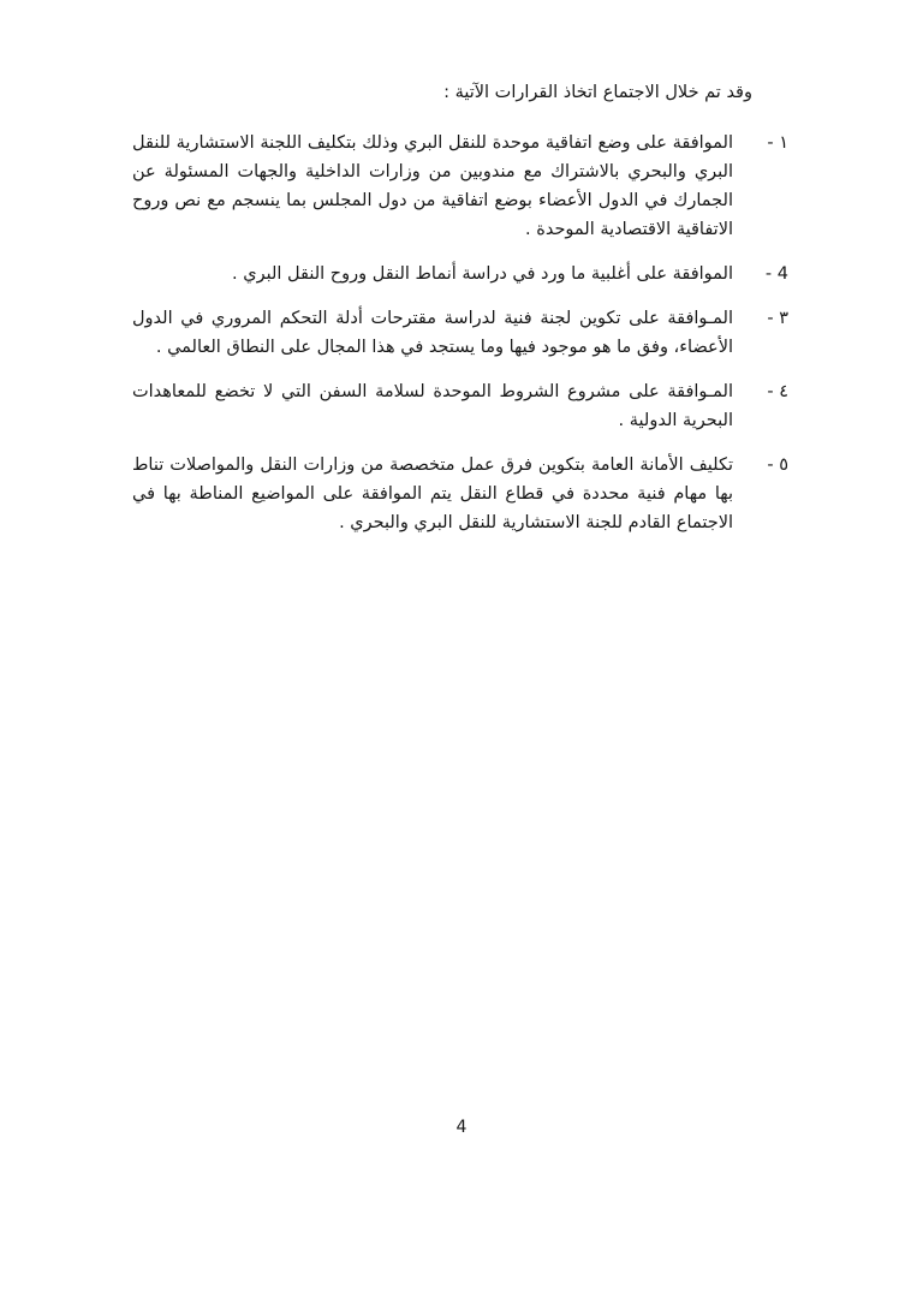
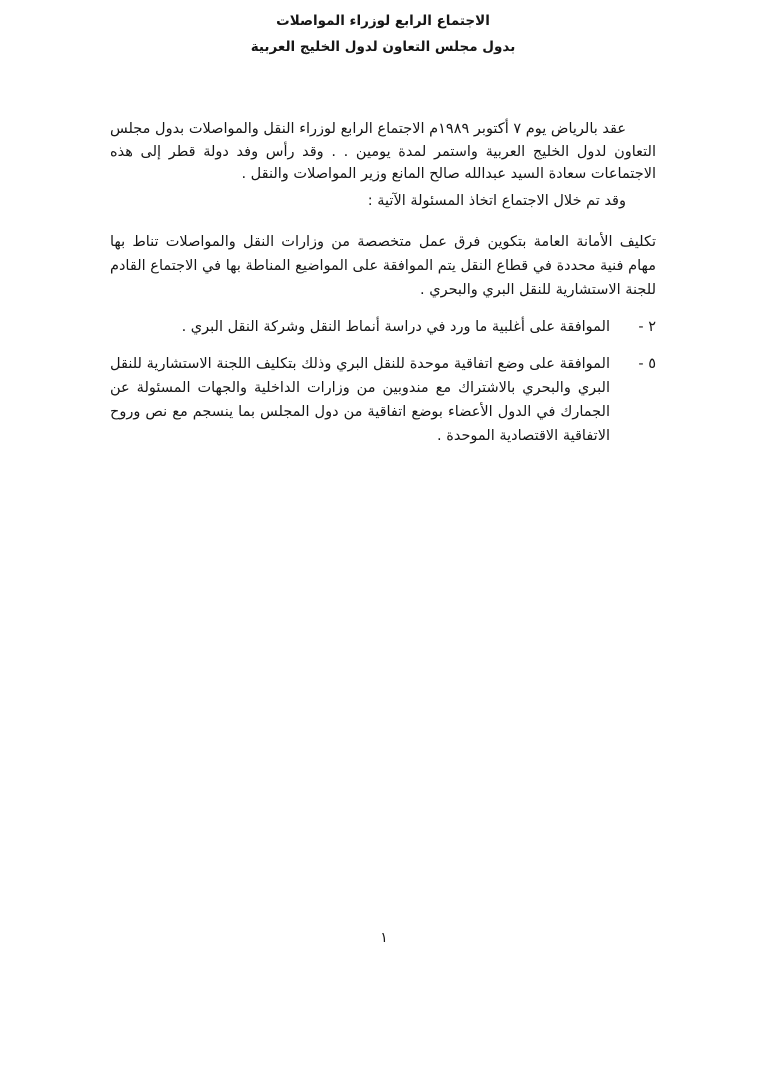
+ الاجتماع الرابع لوزراء المواصلات
+ بدول مجلس التعاون لدول الخليج العربية
+ عقد بالرياض يوم ٧ أكتوبر ١٩٨٩م الاجتماع الرابع لوزراء النقل والمواصلات بدول مجلس التعاون لدول الخليج العربية واستمر لمدة يومين . . وقد رأس وفد دولة قطر إلى هذه الاجتماعات سعادة السيد عبدالله صالح المانع وزير المواصلات والنقل .
- وقد تم خلال الاجتماع اتخاذ القرارات الآتية :
+ وقد تم خلال الاجتماع اتخاذ المسئولة الآتية :
- ١ -
- الموافقة على وضع اتفاقية موحدة للنقل البري وذلك بتكليف اللجنة الاستشارية للنقل البري والبحري بالاشتراك مع مندوبين من وزارات الداخلية والجهات المسئولة عن الجمارك في الدول الأعضاء بوضع اتفاقية من دول المجلس بما ينسجم مع نص وروح الاتفاقية الاقتصادية الموحدة .
+ تكليف الأمانة العامة بتكوين فرق عمل متخصصة من وزارات النقل والمواصلات تناط بها مهام فنية محددة في قطاع النقل يتم الموافقة على المواضيع المناطة بها في الاجتماع القادم للجنة الاستشارية للنقل البري والبحري .
- 4 -
+ ٢ -
- الموافقة على أغلبية ما ورد في دراسة أنماط النقل وروح النقل البري .
+ الموافقة على أغلبية ما ورد في دراسة أنماط النقل وشركة النقل البري .
- ٣ -
- المـوافقة على تكوين لجنة فنية لدراسة مقترحات أدلة التحكم المروري في الدول الأعضاء، وفق ما هو موجود فيها وما يستجد في هذا المجال على النطاق العالمي .
- ٤ -
- المـوافقة على مشروع الشروط الموحدة لسلامة السفن التي لا تخضع للمعاهدات البحرية الدولية .
  ٥ -
- تكليف الأمانة العامة بتكوين فرق عمل متخصصة من وزارات النقل والمواصلات تناط بها مهام فنية محددة في قطاع النقل يتم الموافقة على المواضيع المناطة بها في الاجتماع القادم للجنة الاستشارية للنقل البري والبحري .
+ الموافقة على وضع اتفاقية موحدة للنقل البري وذلك بتكليف اللجنة الاستشارية للنقل البري والبحري بالاشتراك مع مندوبين من وزارات الداخلية والجهات المسئولة عن الجمارك في الدول الأعضاء بوضع اتفاقية من دول المجلس بما ينسجم مع نص وروح الاتفاقية الاقتصادية الموحدة .
- 4
+ ١
